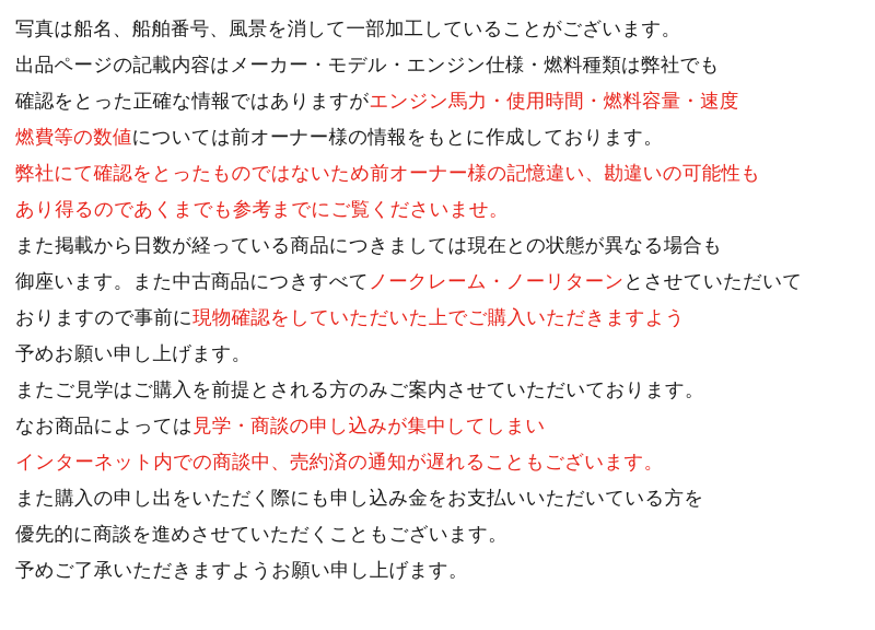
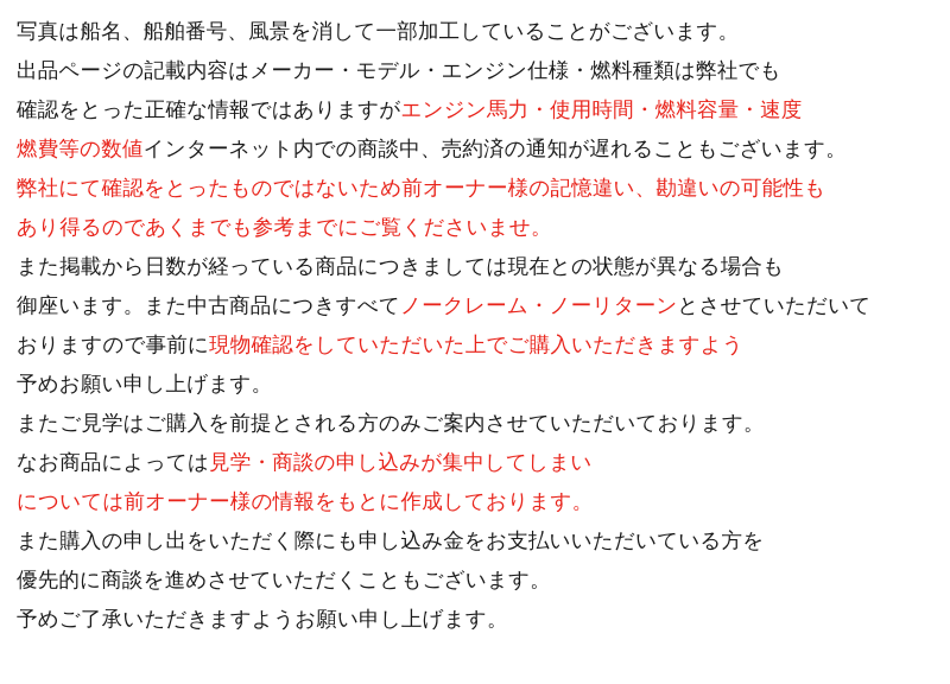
  写真は船名、船舶番号、風景を消して一部加工していることがございます。
  出品ページの記載内容はメーカー・モデル・エンジン仕様・燃料種類は弊社でも
  確認をとった正確な情報ではありますがエンジン馬力・使用時間・燃料容量・速度
- 燃費等の数値については前オーナー様の情報をもとに作成しております。
+ 燃費等の数値インターネット内での商談中、売約済の通知が遅れることもございます。
  弊社にて確認をとったものではないため前オーナー様の記憶違い、勘違いの可能性も
  あり得るのであくまでも参考までにご覧くださいませ。
  また掲載から日数が経っている商品につきましては現在との状態が異なる場合も
  御座います。また中古商品につきすべてノークレーム・ノーリターンとさせていただいて
  おりますので事前に現物確認をしていただいた上でご購入いただきますよう
  予めお願い申し上げます。
  またご見学はご購入を前提とされる方のみご案内させていただいております。
  なお商品によっては見学・商談の申し込みが集中してしまい
- インターネット内での商談中、売約済の通知が遅れることもございます。
+ については前オーナー様の情報をもとに作成しております。
  また購入の申し出をいただく際にも申し込み金をお支払いいただいている方を
  優先的に商談を進めさせていただくこともございます。
  予めご了承いただきますようお願い申し上げます。
